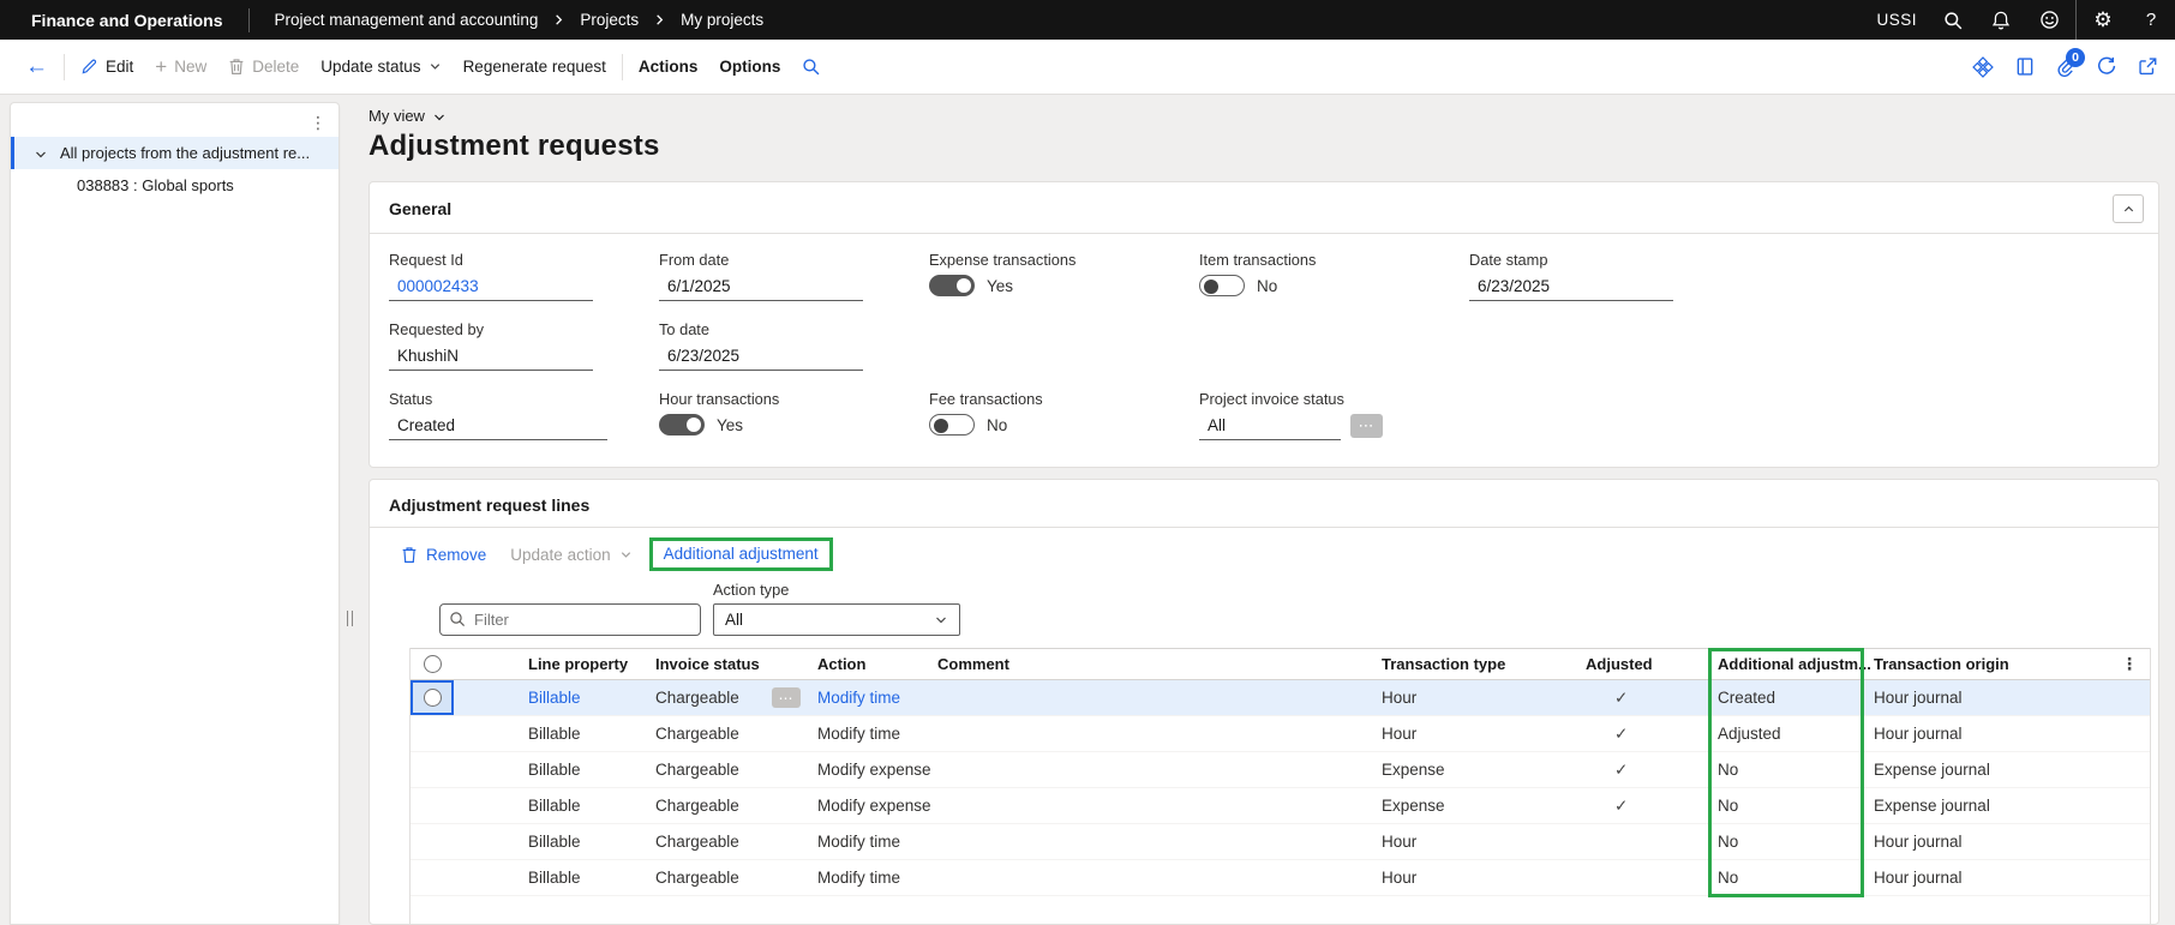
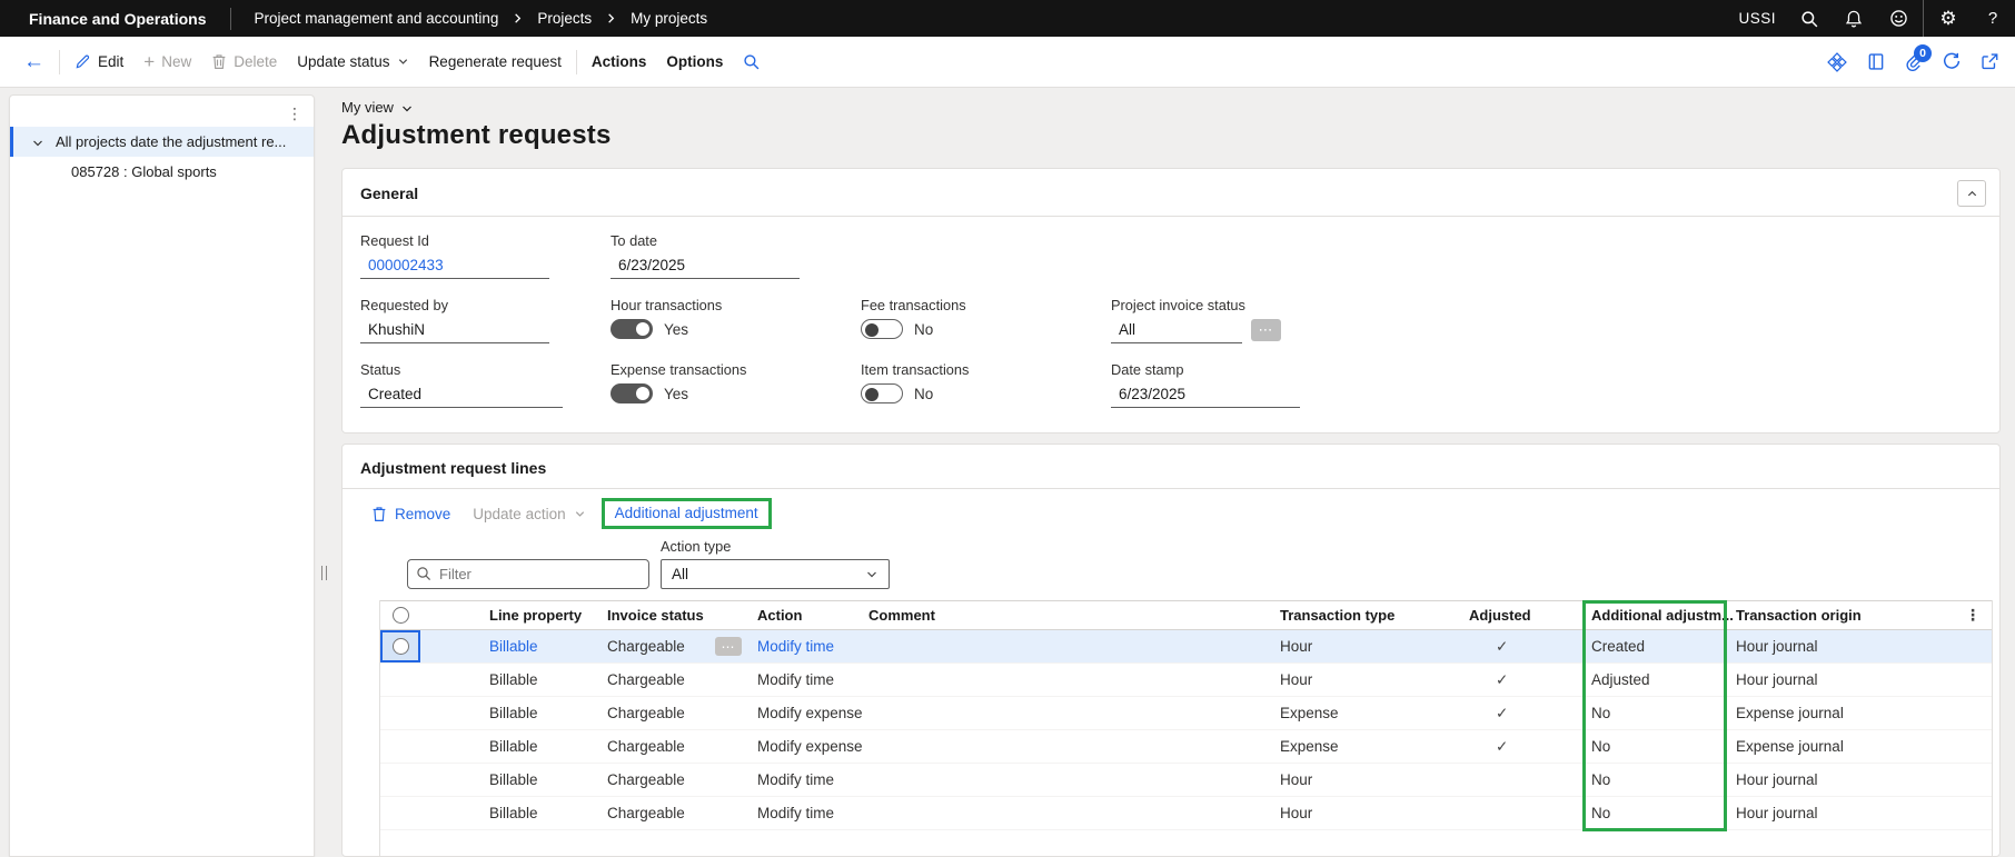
  Finance and Operations
  Project management and accounting
  Projects
  My projects
  USSI
  ⚙
  ?
  ←
  Edit
  +
  New
  Delete
  Update status
  Regenerate request
  Actions
  Options
  0
  ⋮
- All projects from the adjustment re...
+ All projects date the adjustment re...
- 038883 : Global sports
+ 085728 : Global sports
  My view
  Adjustment requests
  General
  Request Id
  000002433
  Requested by
  KhushiN
  Status
  Created
- From date
- 6/1/2025
  To date
  6/23/2025
  Hour transactions
  Yes
  Expense transactions
  Yes
  Fee transactions
  No
  Item transactions
  No
  Project invoice status
  All
  ⋯
  Date stamp
  6/23/2025
  Adjustment request lines
  Remove
  Update action
  Additional adjustment
  Filter
  Action type
  All
  Line property
  Invoice status
  Action
  Comment
  Transaction type
  Adjusted
  Additional adjustm...
  Transaction origin
  ⋮
  Billable
  Chargeable
  ⋯
  Modify time
  Hour
  ✓
  Created
  Hour journal
  Billable
  Chargeable
  Modify time
  Hour
  ✓
  Adjusted
  Hour journal
  Billable
  Chargeable
  Modify expense
  Expense
  ✓
  No
  Expense journal
  Billable
  Chargeable
  Modify expense
  Expense
  ✓
  No
  Expense journal
  Billable
  Chargeable
  Modify time
  Hour
  No
  Hour journal
  Billable
  Chargeable
  Modify time
  Hour
  No
  Hour journal
